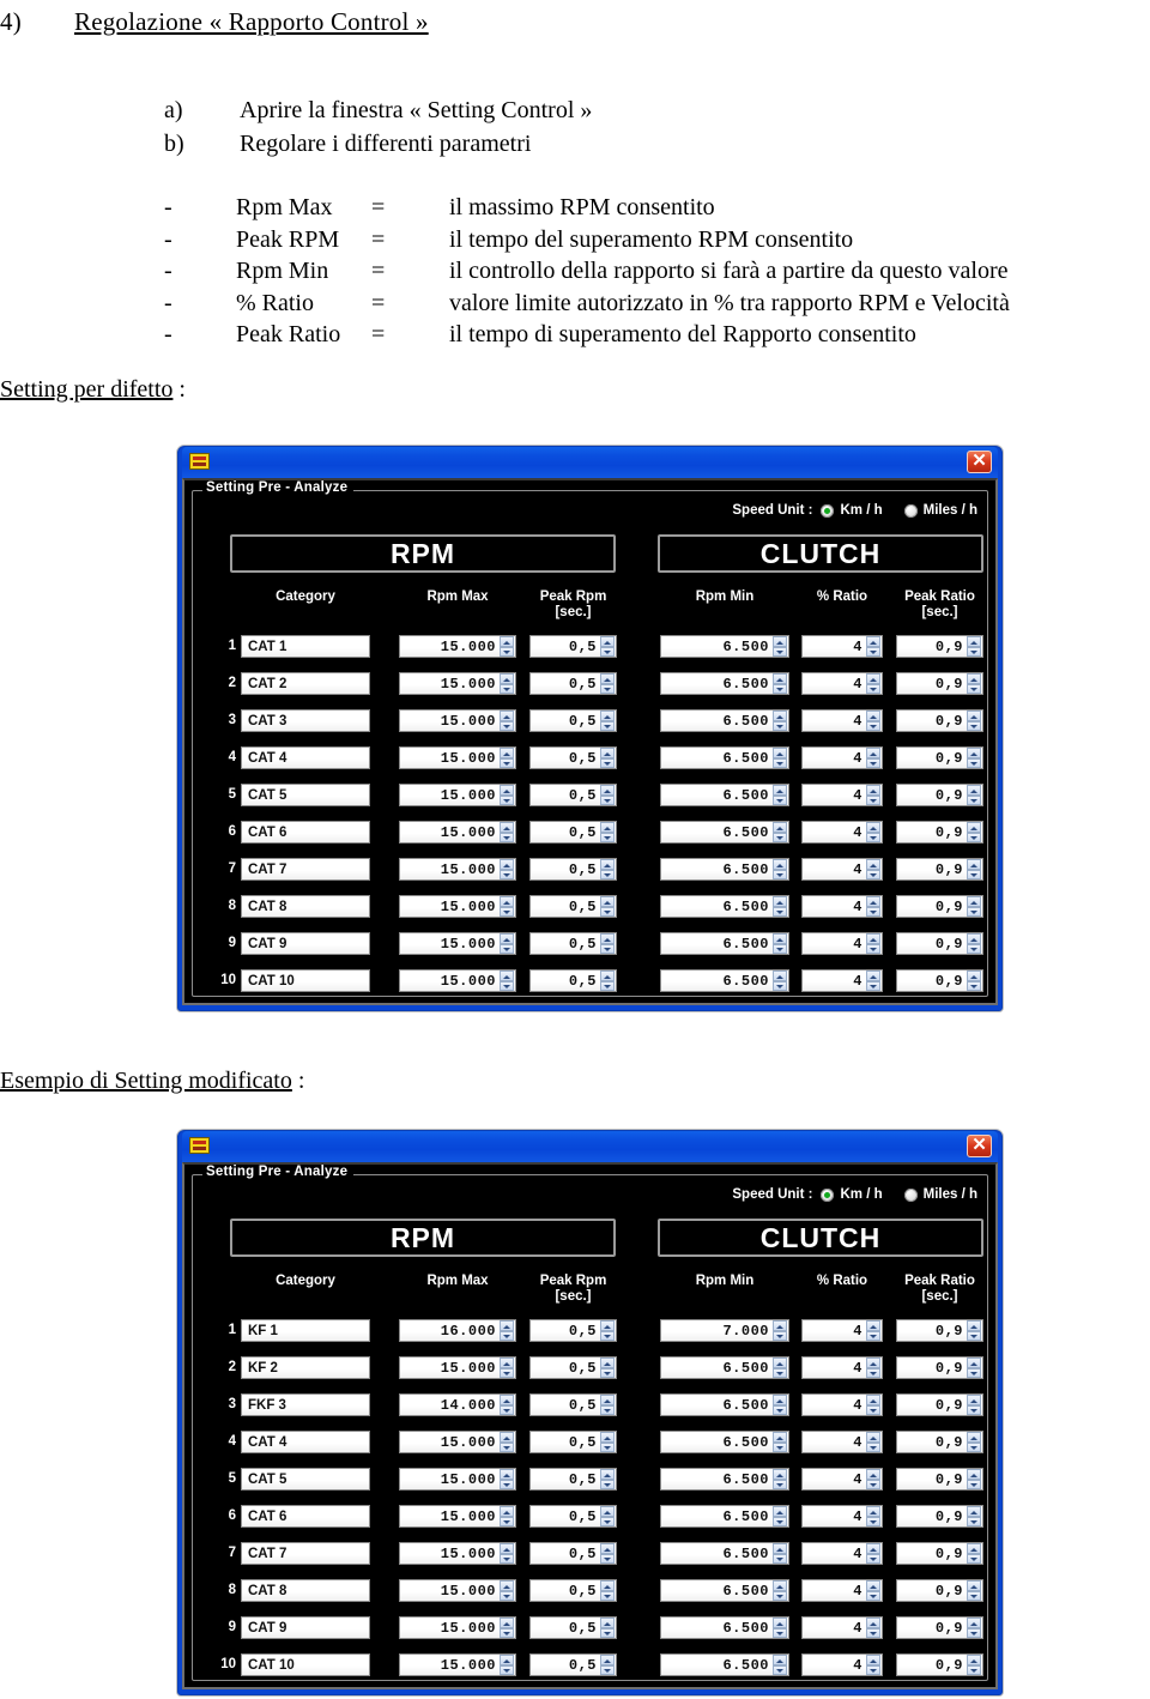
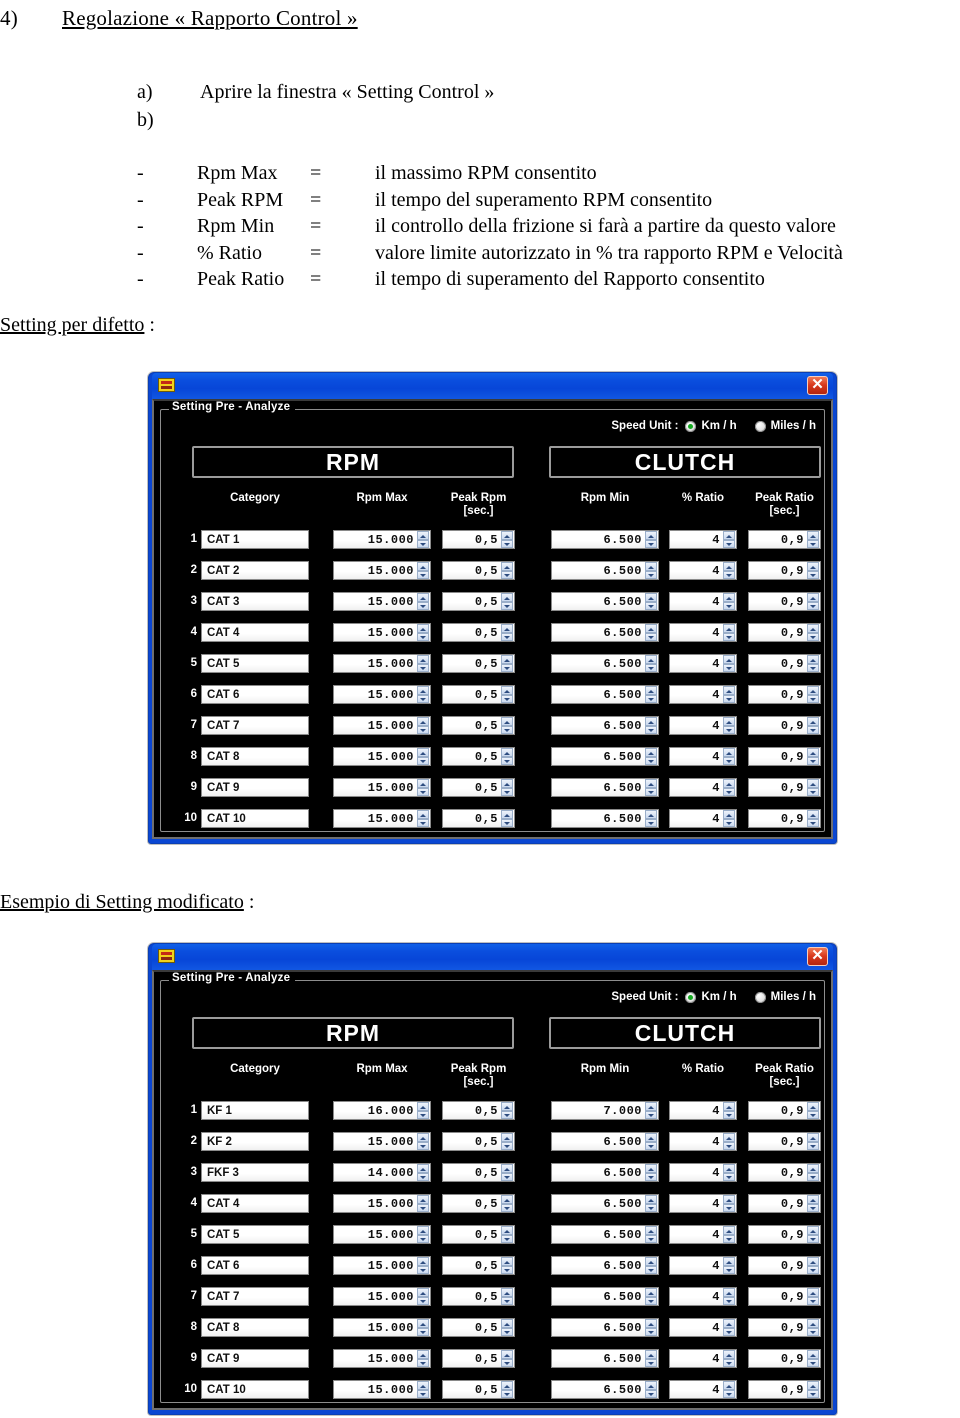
  4) Regolazione « Rapporto Control »
  a)
  Aprire la finestra « Setting Control »
  b)
- Regolare i differenti parametri
  -
  Rpm Max
  =
  il massimo RPM consentito
  -
  Peak RPM
  =
  il tempo del superamento RPM consentito
  -
  Rpm Min
  =
- il controllo della rapporto si farà a partire da questo valore
+ il controllo della frizione si farà a partire da questo valore
  -
  % Ratio
  =
  valore limite autorizzato in % tra rapporto RPM e Velocità
  -
  Peak Ratio
  =
  il tempo di superamento del Rapporto consentito
  Setting per difetto :
  Esempio di Setting modificato :
  ✕
  Setting Pre - Analyze
  Speed Unit :
  Km / h
  Miles / h
  RPM
  CLUTCH
  Category
  Rpm Max
  Peak Rpm
  [sec.]
  Rpm Min
  % Ratio
  Peak Ratio
  [sec.]
  1
  CAT 1
  15.000
  0,5
  6.500
  4
  0,9
  2
  CAT 2
  15.000
  0,5
  6.500
  4
  0,9
  3
  CAT 3
  15.000
  0,5
  6.500
  4
  0,9
  4
  CAT 4
  15.000
  0,5
  6.500
  4
  0,9
  5
  CAT 5
  15.000
  0,5
  6.500
  4
  0,9
  6
  CAT 6
  15.000
  0,5
  6.500
  4
  0,9
  7
  CAT 7
  15.000
  0,5
  6.500
  4
  0,9
  8
  CAT 8
  15.000
  0,5
  6.500
  4
  0,9
  9
  CAT 9
  15.000
  0,5
  6.500
  4
  0,9
  10
  CAT 10
  15.000
  0,5
  6.500
  4
  0,9
  ✕
  Setting Pre - Analyze
  Speed Unit :
  Km / h
  Miles / h
  RPM
  CLUTCH
  Category
  Rpm Max
  Peak Rpm
  [sec.]
  Rpm Min
  % Ratio
  Peak Ratio
  [sec.]
  1
  KF 1
  16.000
  0,5
  7.000
  4
  0,9
  2
  KF 2
  15.000
  0,5
  6.500
  4
  0,9
  3
  FKF 3
  14.000
  0,5
  6.500
  4
  0,9
  4
  CAT 4
  15.000
  0,5
  6.500
  4
  0,9
  5
  CAT 5
  15.000
  0,5
  6.500
  4
  0,9
  6
  CAT 6
  15.000
  0,5
  6.500
  4
  0,9
  7
  CAT 7
  15.000
  0,5
  6.500
  4
  0,9
  8
  CAT 8
  15.000
  0,5
  6.500
  4
  0,9
  9
  CAT 9
  15.000
  0,5
  6.500
  4
  0,9
  10
  CAT 10
  15.000
  0,5
  6.500
  4
  0,9
